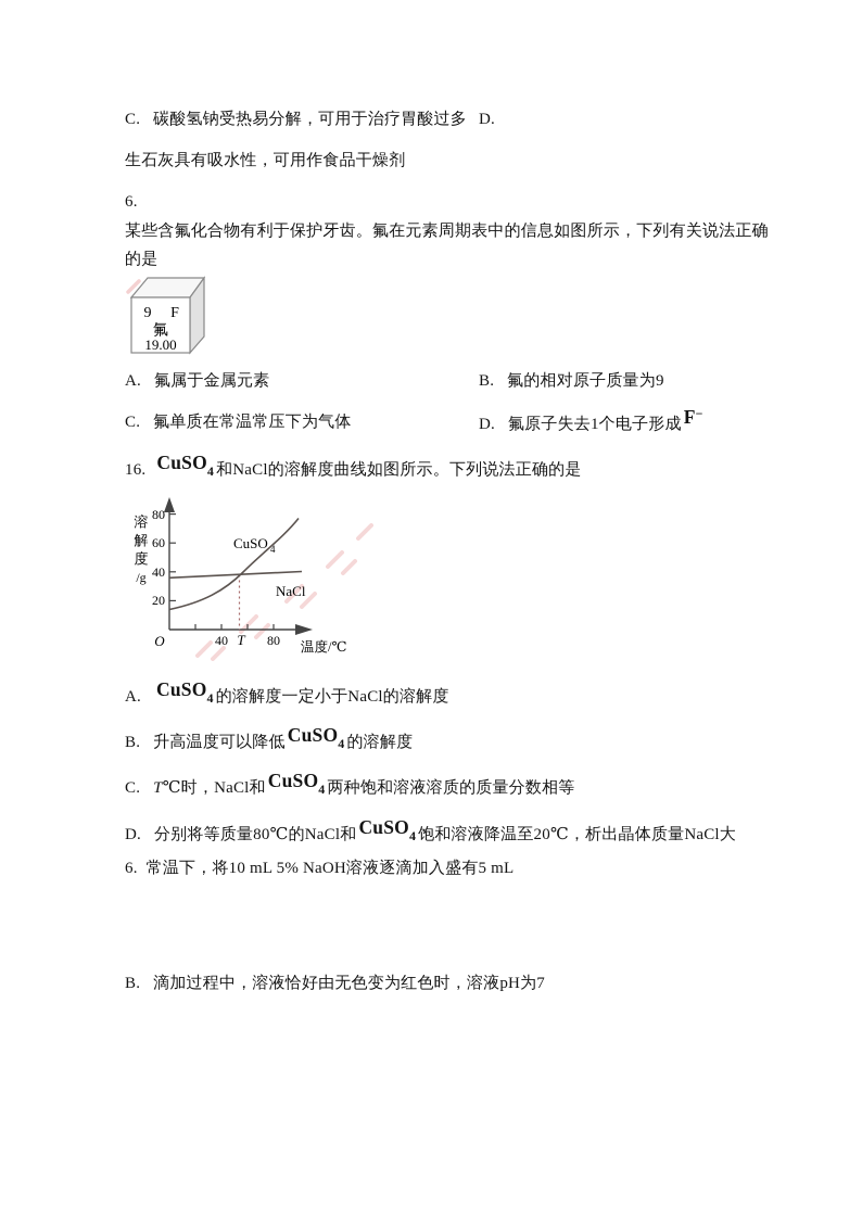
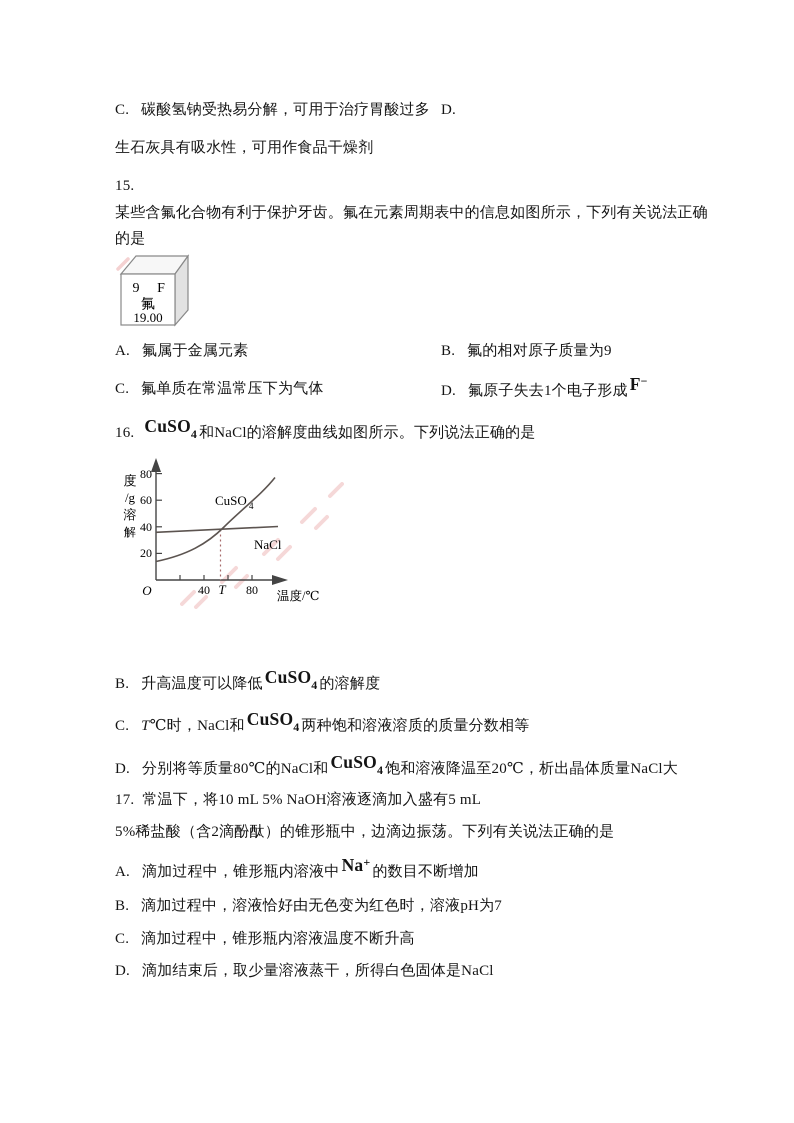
  C. 碳酸氢钠受热易分解，可用于治疗胃酸过多
  D.
  生石灰具有吸水性，可用作食品干燥剂
- 6.
+ 15.
  某些含氟化合物有利于保护牙齿。氟在元素周期表中的信息如图所示，下列有关说法正确
  的是
  9
  F
  氟
  19.00
  A. 氟属于金属元素
  B. 氟的相对原子质量为9
  C. 氟单质在常温常压下为气体
  D. 氟原子失去1个电子形成 F−
  16. CuSO4 和NaCl的溶解度曲线如图所示。下列说法正确的是
- 溶
+ 度
- 解
+ /g
- 度
+ 溶
- /g
+ 解
  80
  60
  40
  20
  O
  40
  T
  80
  温度/℃
  CuSO
  4
  NaCl
- A. CuSO4 的溶解度一定小于NaCl的溶解度
  B. 升高温度可以降低 CuSO4 的溶解度
  C. T℃时，NaCl和 CuSO4 两种饱和溶液溶质的质量分数相等
  D. 分别将等质量80℃的NaCl和 CuSO4 饱和溶液降温至20℃，析出晶体质量NaCl大
- 6. 常温下，将10 mL 5% NaOH溶液逐滴加入盛有5 mL
+ 17. 常温下，将10 mL 5% NaOH溶液逐滴加入盛有5 mL
+ 5%稀盐酸（含2滴酚酞）的锥形瓶中，边滴边振荡。下列有关说法正确的是
+ A. 滴加过程中，锥形瓶内溶液中 Na+的数目不断增加
  B. 滴加过程中，溶液恰好由无色变为红色时，溶液pH为7
+ C. 滴加过程中，锥形瓶内溶液温度不断升高
+ D. 滴加结束后，取少量溶液蒸干，所得白色固体是NaCl
